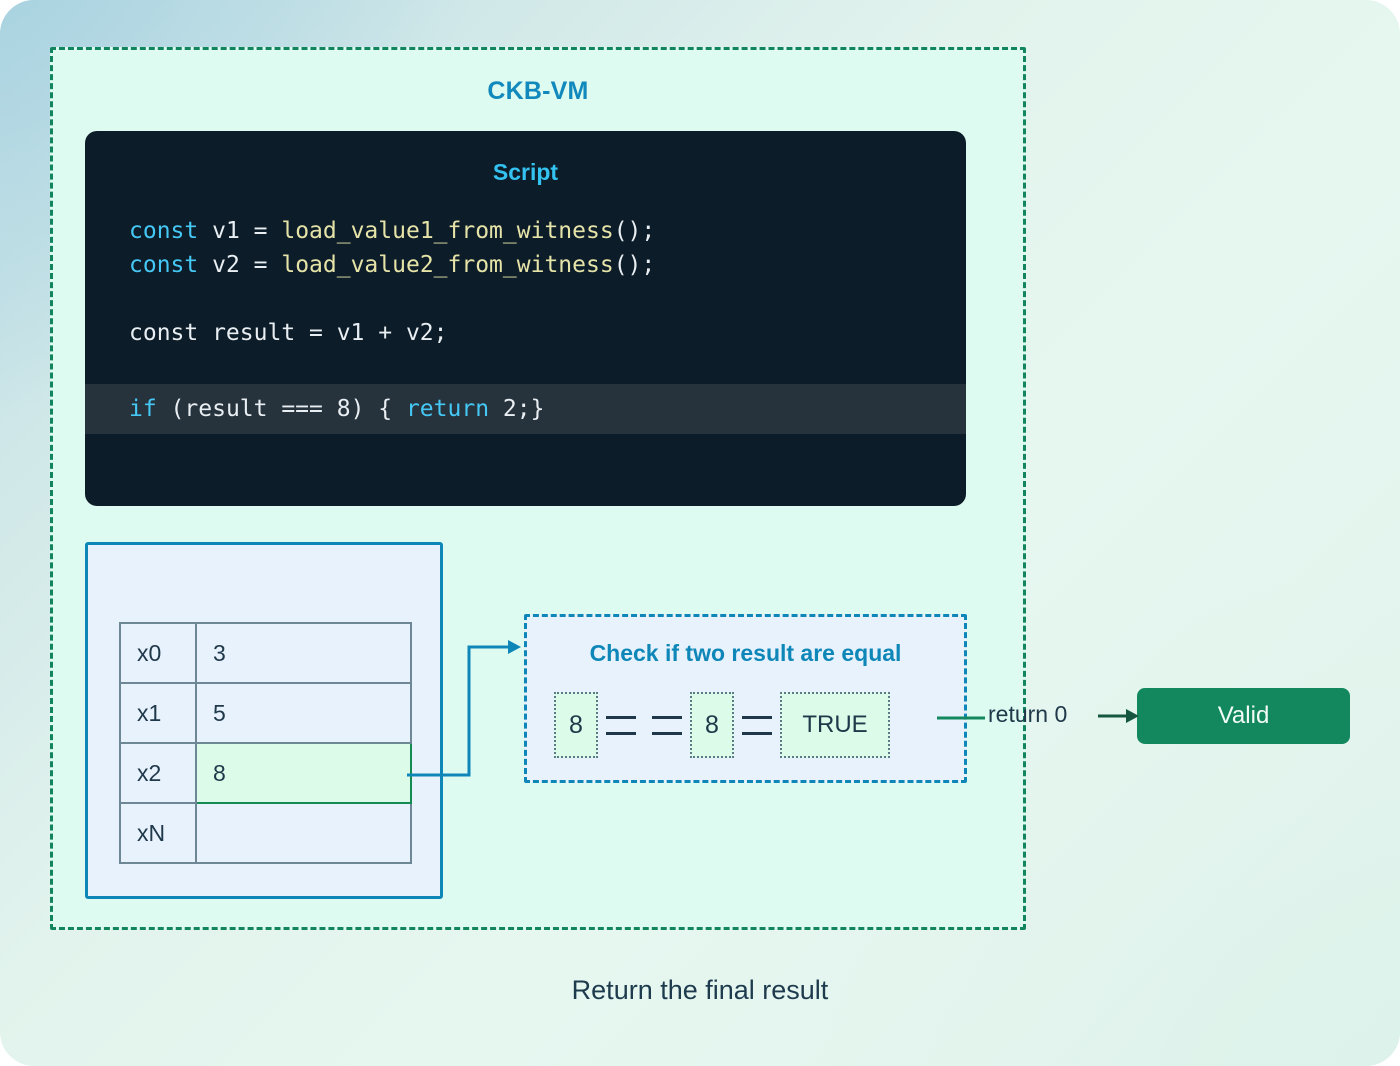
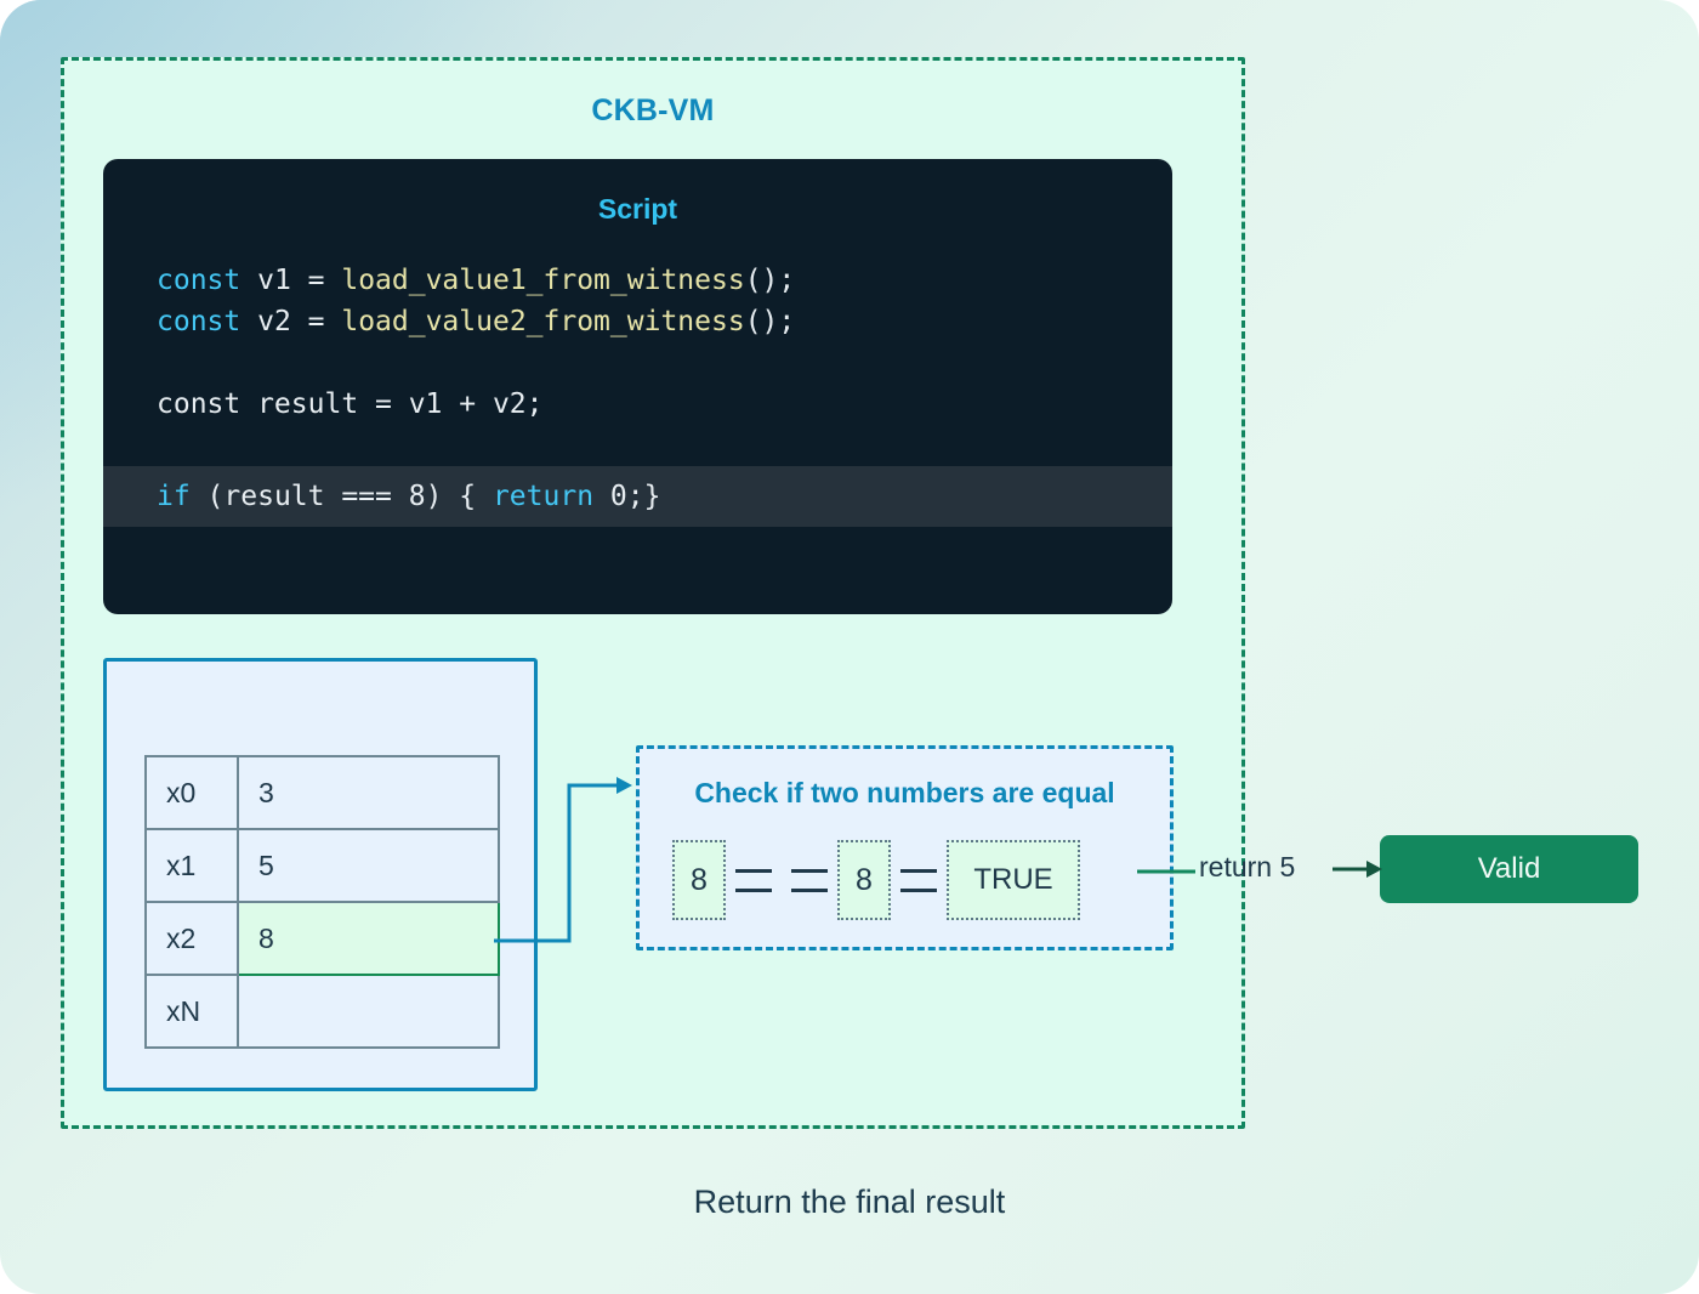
  CKB-VM
  Script
  const v1 = load_value1_from_witness();
  const v2 = load_value2_from_witness();
  const result = v1 + v2;
- if (result === 8) { return 2;}
+ if (result === 8) { return 0;}
  x0	3
  x1	5
  x2	8
  xN
- Check if two result are equal
+ Check if two numbers are equal
  8
  8
  TRUE
- return 0
+ return 5
  Valid
  Return the final result
